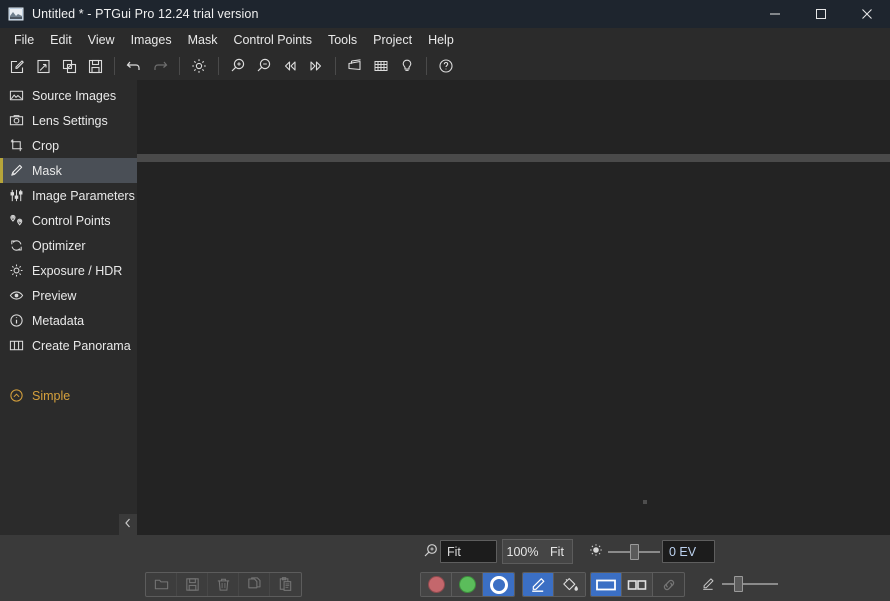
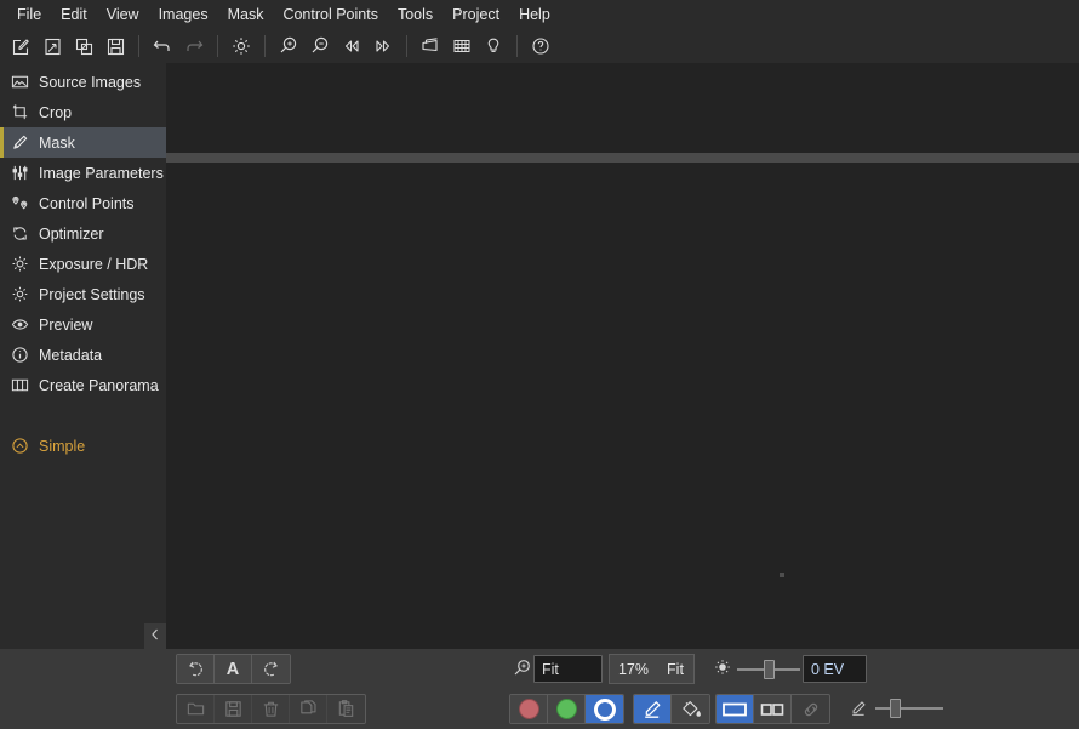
- Untitled * - PTGui Pro 12.24 trial version
  File
  Edit
  View
  Images
  Mask
  Control Points
  Tools
  Project
  Help
  Source Images
- Lens Settings
  Crop
  Mask
  Image Parameters
  Control Points
  Optimizer
  Exposure / HDR
+ Project Settings
  Preview
  Metadata
  Create Panorama
  Simple
+ A
  Fit
- 100%
+ 17%
  Fit
  0 EV
